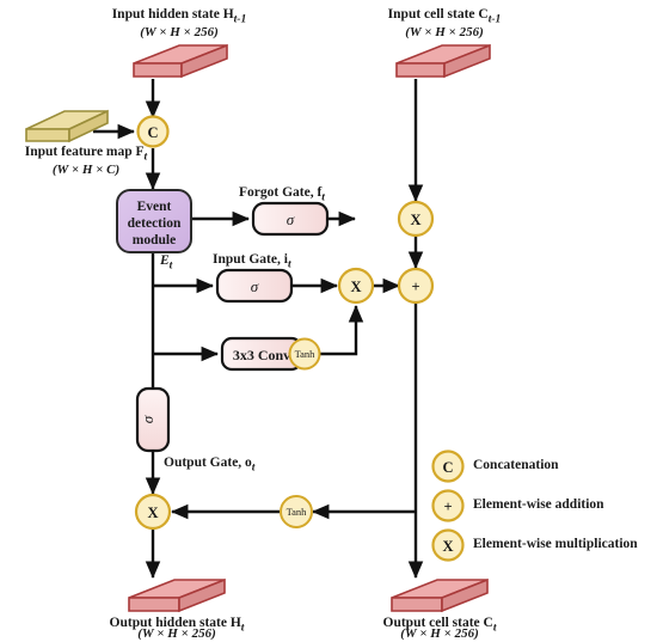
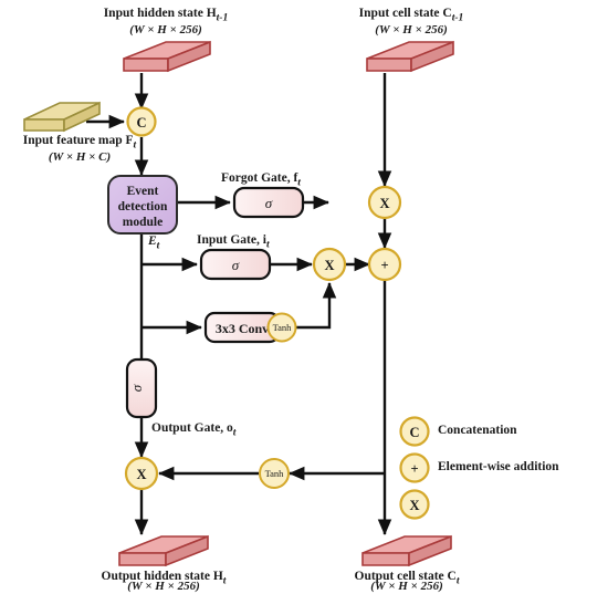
  Event
  detection
  module
  σ
  σ
  3x3 Conv
  C
  X
  X
  +
  X
  Tanh
  Tanh
  C
  +
  X
  Input hidden state Ht-1
  (W × H × 256)
  Input cell state Ct-1
  (W × H × 256)
  Input feature map Ft
  (W × H × C)
  Et
  Forgot Gate, ft
  Input Gate, it
  Output Gate, ot
  Output hidden state Ht
  (W × H × 256)
  Output cell state Ct
  (W × H × 256)
  Concatenation
  Element-wise addition
- Element-wise multiplication
